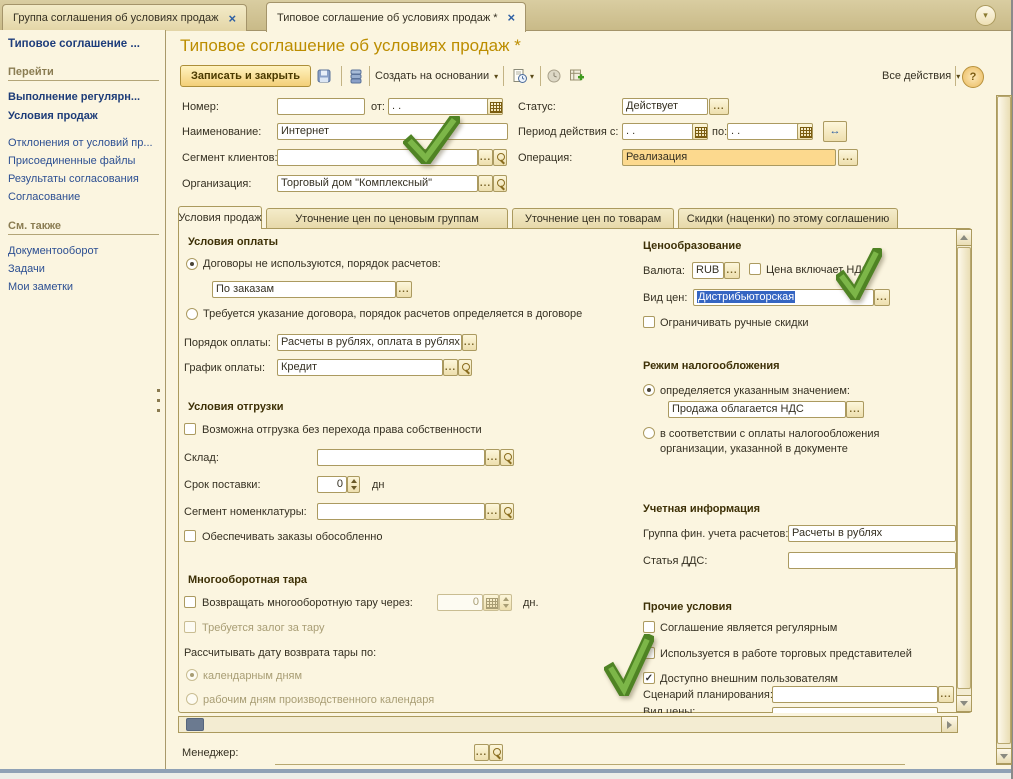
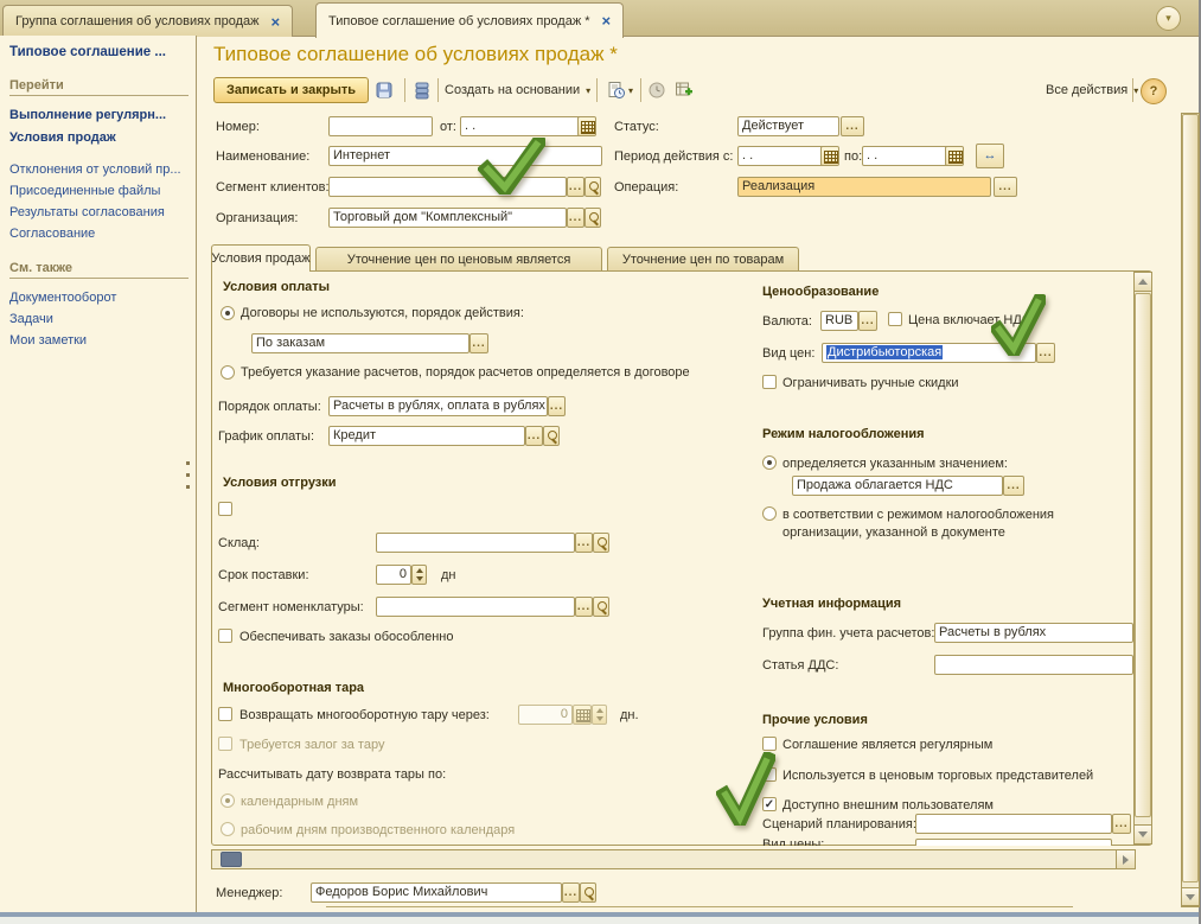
  Группа соглашения об условиях продаж
  ×
  Типовое соглашение об условиях продаж *
  ×
  ▾
  Типовое соглашение ...
  Перейти
  Выполнение регулярн...
  Условия продаж
  Отклонения от условий пр...
  Присоединенные файлы
  Результаты согласования
  Согласование
  См. также
  Документооборот
  Задачи
  Мои заметки
  Типовое соглашение об условиях продаж *
  Записать и закрыть
  Создать на основании
  ▾
  ▾
  Все действия
  ▾
  ?
  Номер:
  от:
  . .
  Статус:
  Действует
  ...
  Наименование:
  Интернет
  Период действия с:
  . .
  по:
  . .
  ↔
  Сегмент клиентов
  ...
  Операция:
  Реализация
  ...
  Организация:
  Торговый дом "Комплексный"
  ...
  Условия продаж
- Уточнение цен по ценовым группам
+ Уточнение цен по ценовым является
  Уточнение цен по товарам
- Скидки (наценки) по этому соглашению
  Условия оплаты
- Договоры не используются, порядок расчетов:
+ Договоры не используются, порядок действия:
  По заказам
  ...
- Требуется указание договора, порядок расчетов определяется в договоре
+ Требуется указание расчетов, порядок расчетов определяется в договоре
  Порядок оплаты:
  Расчеты в рублях, оплата в рублях
  ...
  График оплаты:
  Кредит
  ...
  Условия отгрузки
- Возможна отгрузка без перехода права собственности
  Склад:
  ...
  Срок поставки:
  0
  дн
  Сегмент номенклатуры:
  ...
  Обеспечивать заказы обособленно
  Многооборотная тара
  Возвращать многооборотную тару через:
  0
  дн.
  Требуется залог за тару
  Рассчитывать дату возврата тары по:
  календарным дням
  рабочим дням производственного календаря
  Ценообразование
  Валюта:
  RUB
  ...
  Цена включает НД
  Вид цен:
  Дистрибьюторская
  ...
  Ограничивать ручные скидки
  Режим налогообложения
  определяется указанным значением:
  Продажа облагается НДС
  ...
- в соответствии с оплаты налогообложения
+ в соответствии с режимом налогообложения
  организации, указанной в документе
  Учетная информация
  Группа фин. учета расчетов:
  Расчеты в рублях
  Статья ДДС:
  Прочие условия
  Соглашение является регулярным
- Используется в работе торговых представителей
+ Используется в ценовым торговых представителей
  ✓
  Доступно внешним пользователям
  Сценарий планирования
  ...
  Вид цены:
  Менеджер:
+ Федоров Борис Михайлович
  ...
